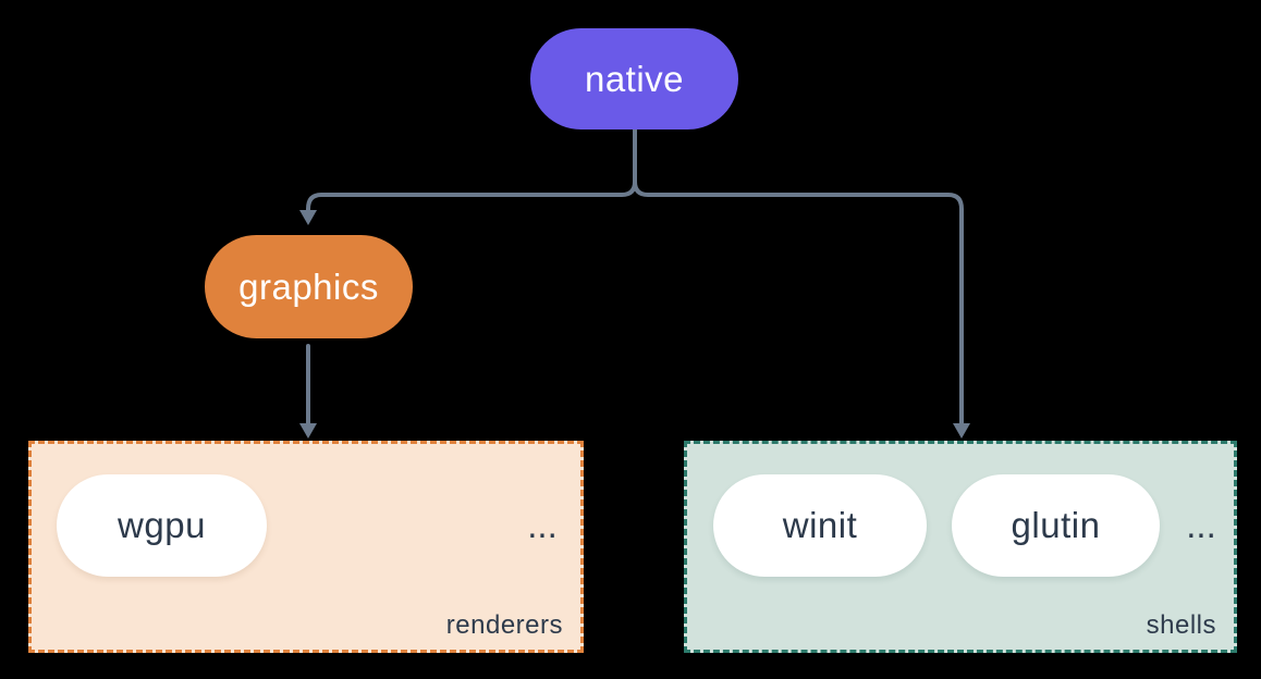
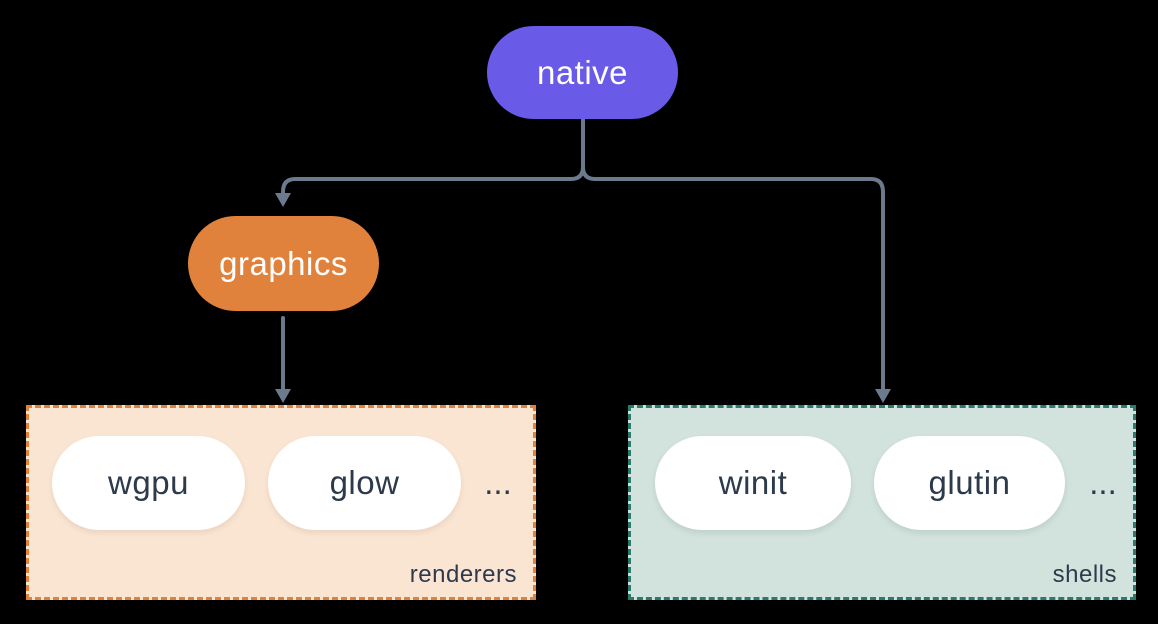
  native
  graphics
  wgpu
+ glow
  ...
  renderers
  winit
  glutin
  ...
  shells
